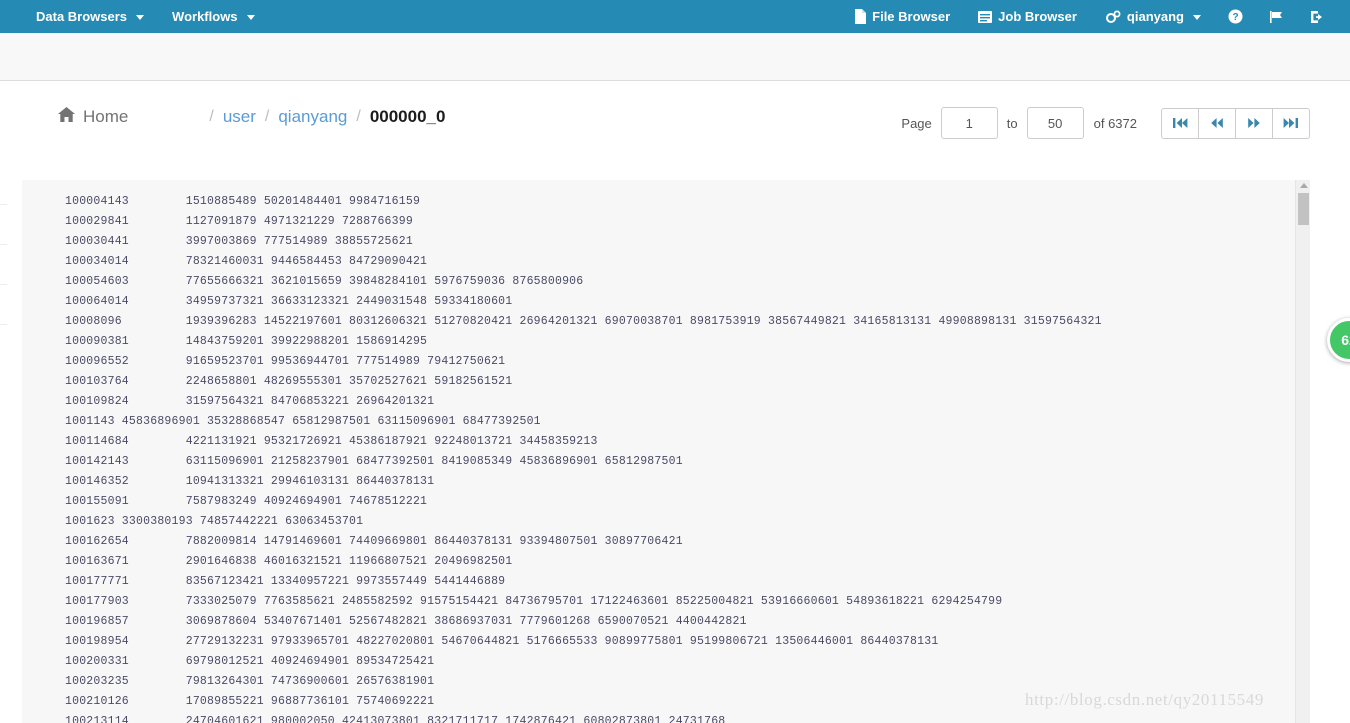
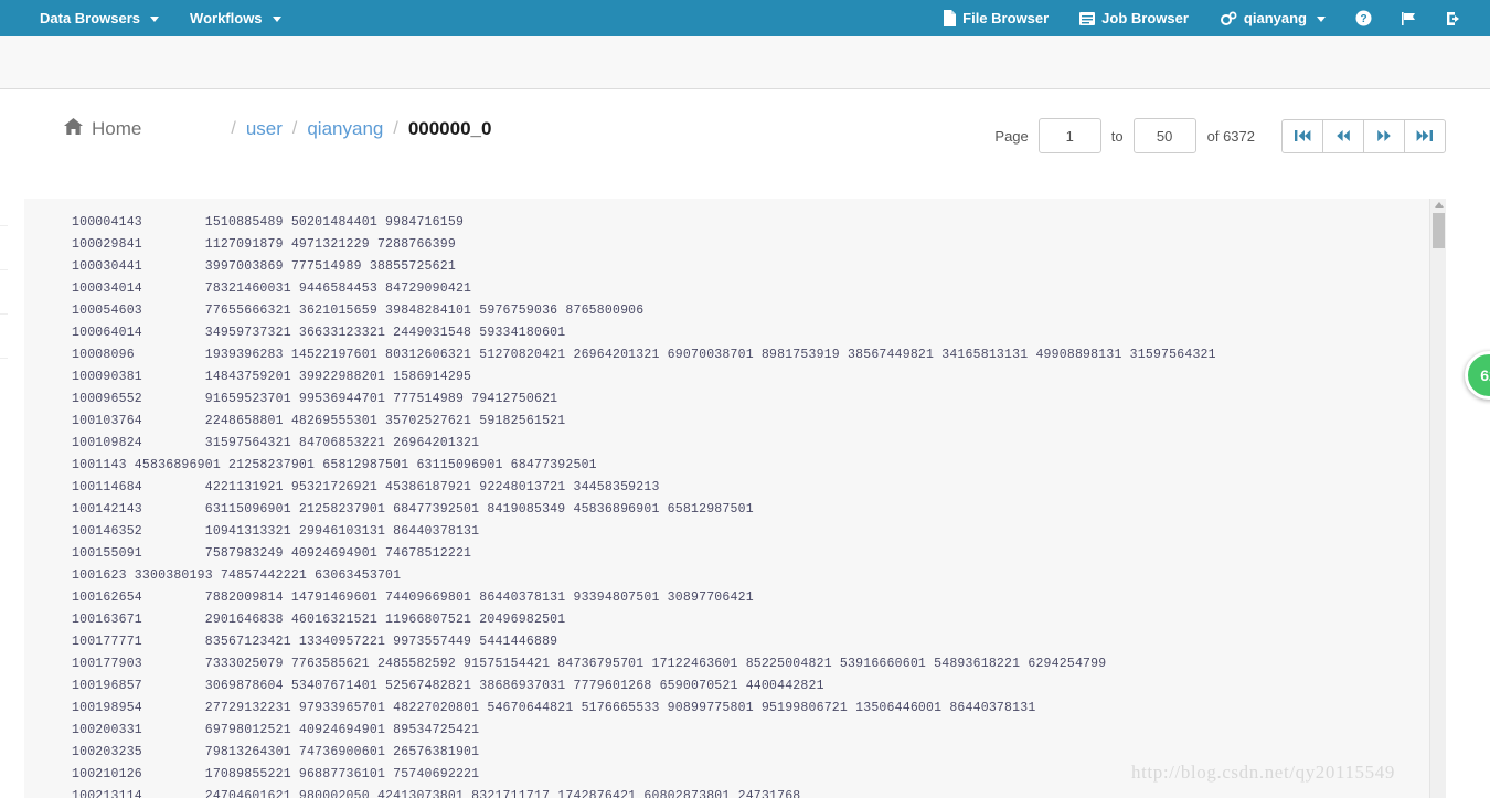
  Data Browsers
  Workflows
  File Browser
  Job Browser
  qianyang
  ?
  Home
  /
  user
  /
  qianyang
  /
  000000_0
  Page
  1
  to
  50
  of 6372
  100004143 1510885489 50201484401 9984716159
  100029841 1127091879 4971321229 7288766399
  100030441 3997003869 777514989 38855725621
  100034014 78321460031 9446584453 84729090421
  100054603 77655666321 3621015659 39848284101 5976759036 8765800906
  100064014 34959737321 36633123321 2449031548 59334180601
  10008096 1939396283 14522197601 80312606321 51270820421 26964201321 69070038701 8981753919 38567449821 34165813131 49908898131 31597564321
  100090381 14843759201 39922988201 1586914295
  100096552 91659523701 99536944701 777514989 79412750621
  100103764 2248658801 48269555301 35702527621 59182561521
  100109824 31597564321 84706853221 26964201321
- 1001143 45836896901 35328868547 65812987501 63115096901 68477392501
+ 1001143 45836896901 21258237901 65812987501 63115096901 68477392501
  100114684 4221131921 95321726921 45386187921 92248013721 34458359213
  100142143 63115096901 21258237901 68477392501 8419085349 45836896901 65812987501
  100146352 10941313321 29946103131 86440378131
  100155091 7587983249 40924694901 74678512221
  1001623 3300380193 74857442221 63063453701
  100162654 7882009814 14791469601 74409669801 86440378131 93394807501 30897706421
  100163671 2901646838 46016321521 11966807521 20496982501
  100177771 83567123421 13340957221 9973557449 5441446889
  100177903 7333025079 7763585621 2485582592 91575154421 84736795701 17122463601 85225004821 53916660601 54893618221 6294254799
  100196857 3069878604 53407671401 52567482821 38686937031 7779601268 6590070521 4400442821
  100198954 27729132231 97933965701 48227020801 54670644821 5176665533 90899775801 95199806721 13506446001 86440378131
  100200331 69798012521 40924694901 89534725421
  100203235 79813264301 74736900601 26576381901
  100210126 17089855221 96887736101 75740692221
  100213114 24704601621 980002050 42413073801 8321711717 1742876421 60802873801 24731768
  http://blog.csdn.net/qy20115549
